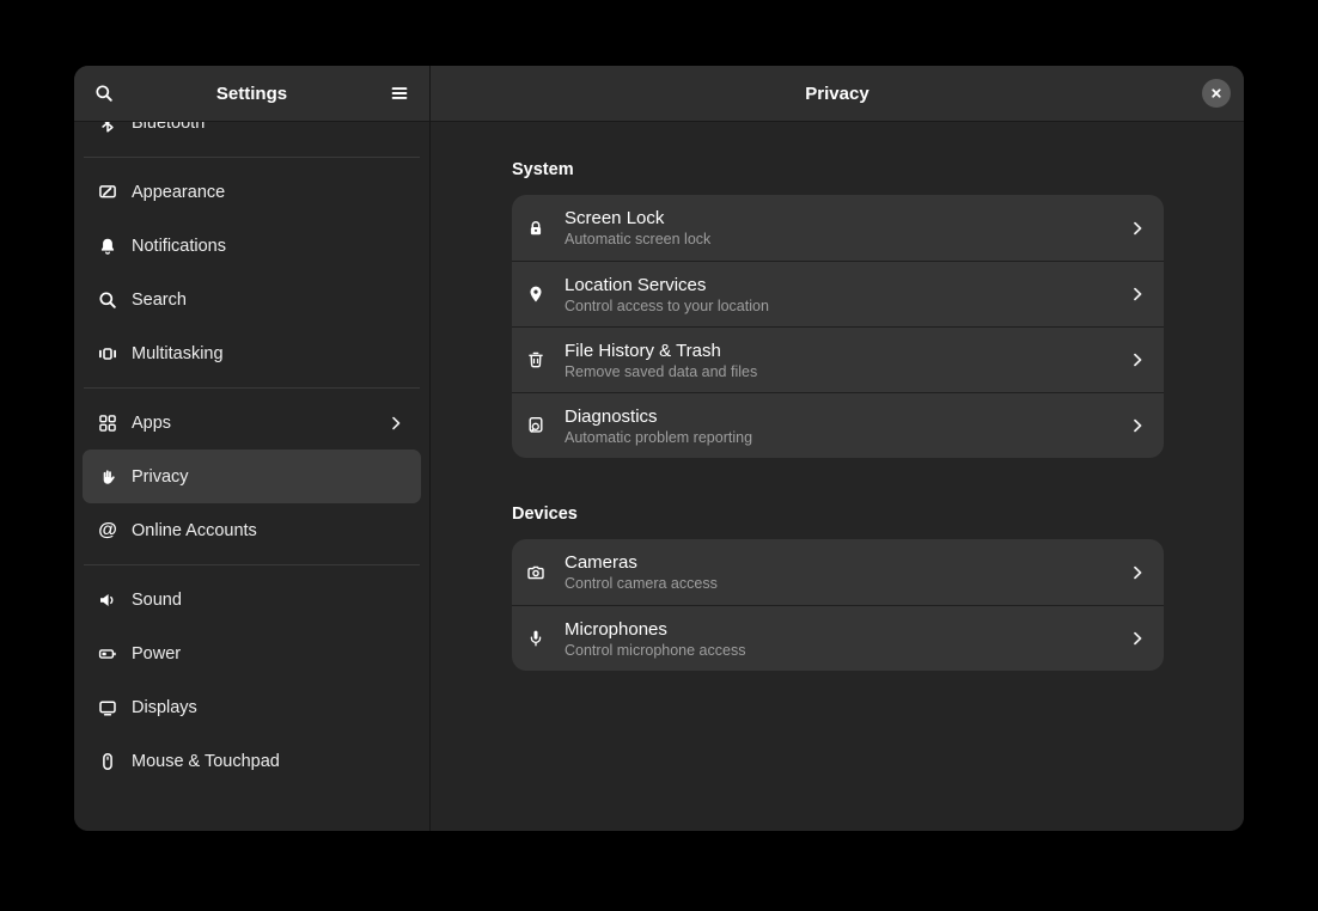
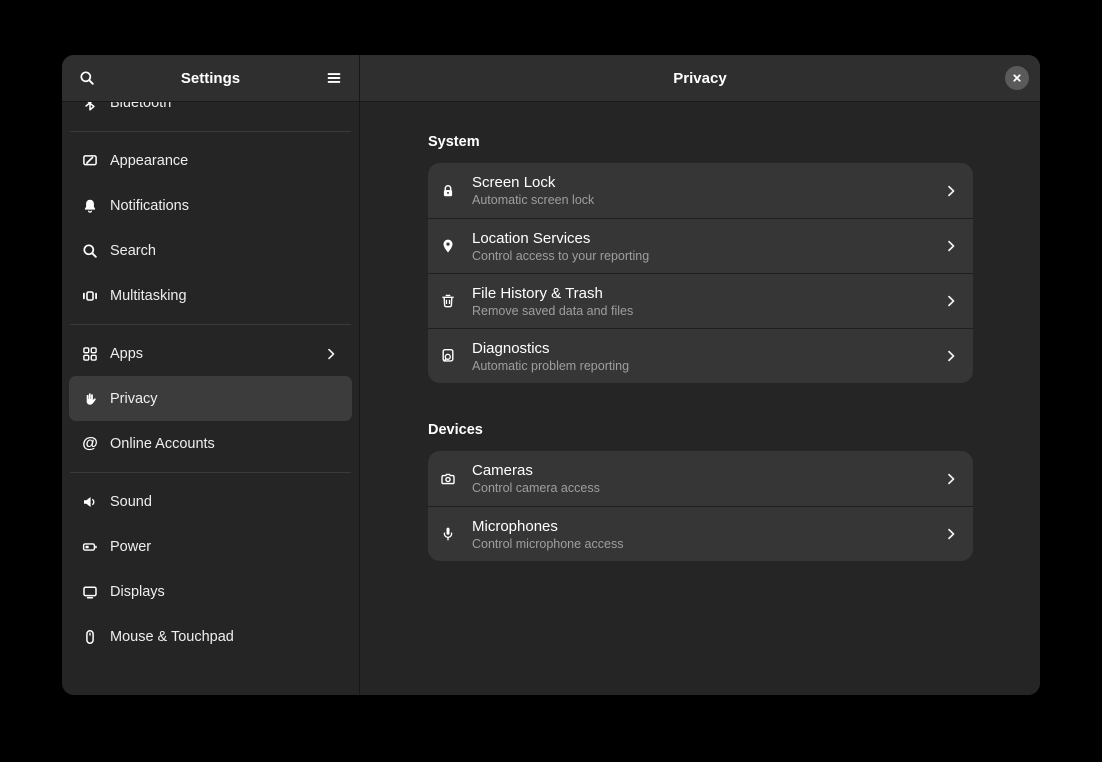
  Settings
  Bluetooth
  Appearance
  Notifications
  Search
  Multitasking
  Apps
  Privacy
  @
  Online Accounts
  Sound
  Power
  Displays
  Mouse & Touchpad
  Privacy
  System
  Screen Lock
  Automatic screen lock
  Location Services
- Control access to your location
+ Control access to your reporting
  File History & Trash
  Remove saved data and files
  Diagnostics
  Automatic problem reporting
  Devices
  Cameras
  Control camera access
  Microphones
  Control microphone access
